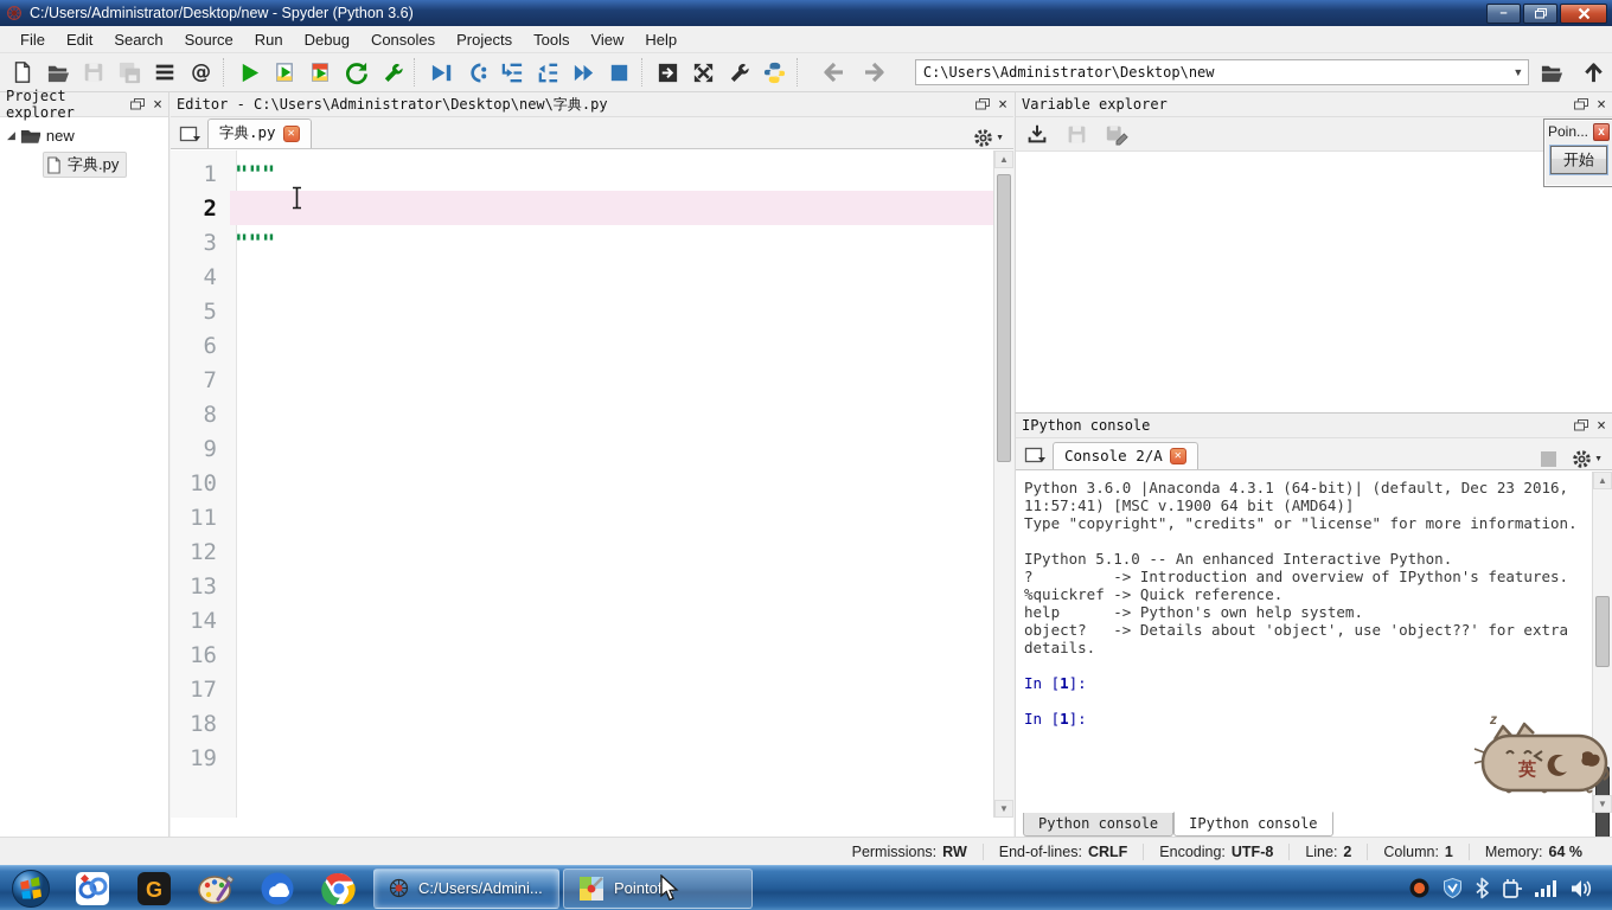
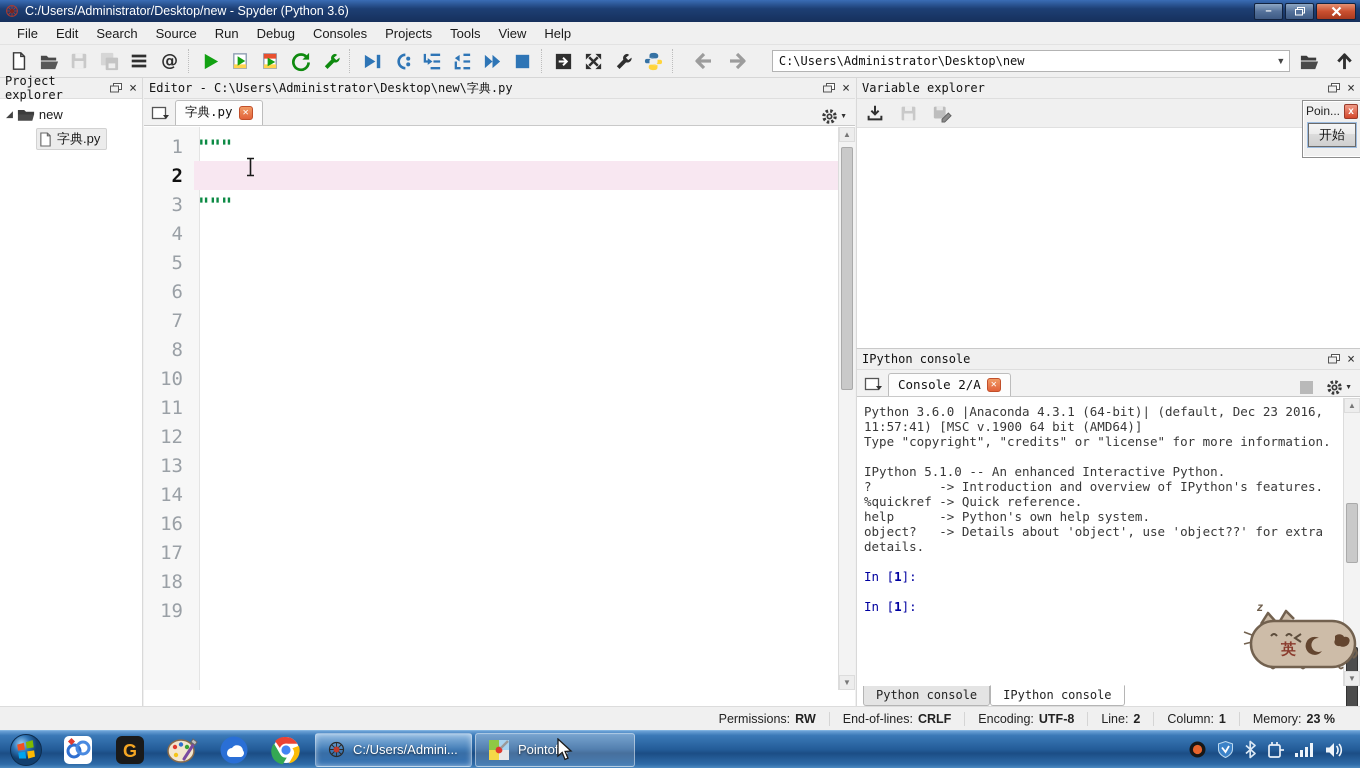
  C:/Users/Administrator/Desktop/new - Spyder (Python 3.6)
  –
  File
  Edit
  Search
  Source
  Run
  Debug
  Consoles
  Projects
  Tools
  View
  Help
  @
  C:\Users\Administrator\Desktop\new
  ▼
  Project explorer
  ×
  ◢
  new
  字典.py
  Editor - C:\Users\Administrator\Desktop\new\字典.py
  ×
  字典.py
  ✕
  1
  """
  2
  3
  """
  4
  5
  6
  7
  8
- 9
  10
  11
  12
  13
  14
  16
  17
  18
  19
  ▲
  ▼
  Variable explorer
  ×
  IPython console
  ×
  Console 2/A
  ✕
  Python 3.6.0 |Anaconda 4.3.1 (64-bit)| (default, Dec 23 2016,
  11:57:41) [MSC v.1900 64 bit (AMD64)]
  Type "copyright", "credits" or "license" for more information.
  IPython 5.1.0 -- An enhanced Interactive Python.
  ? -> Introduction and overview of IPython's features.
  %quickref -> Quick reference.
  help -> Python's own help system.
  object? -> Details about 'object', use 'object??' for extra
  details.
  In [1]:
  In [1]:
  ▲
  ▼
  Python console
  IPython console
  Poin...
  x
  开始
  z
  英
  Permissions:
  RW
  End-of-lines:
  CRLF
  Encoding:
  UTF-8
  Line:
  2
  Column:
  1
  Memory:
- 64 %
+ 23 %
  G
  C:/Users/Admini...
  Pointof
